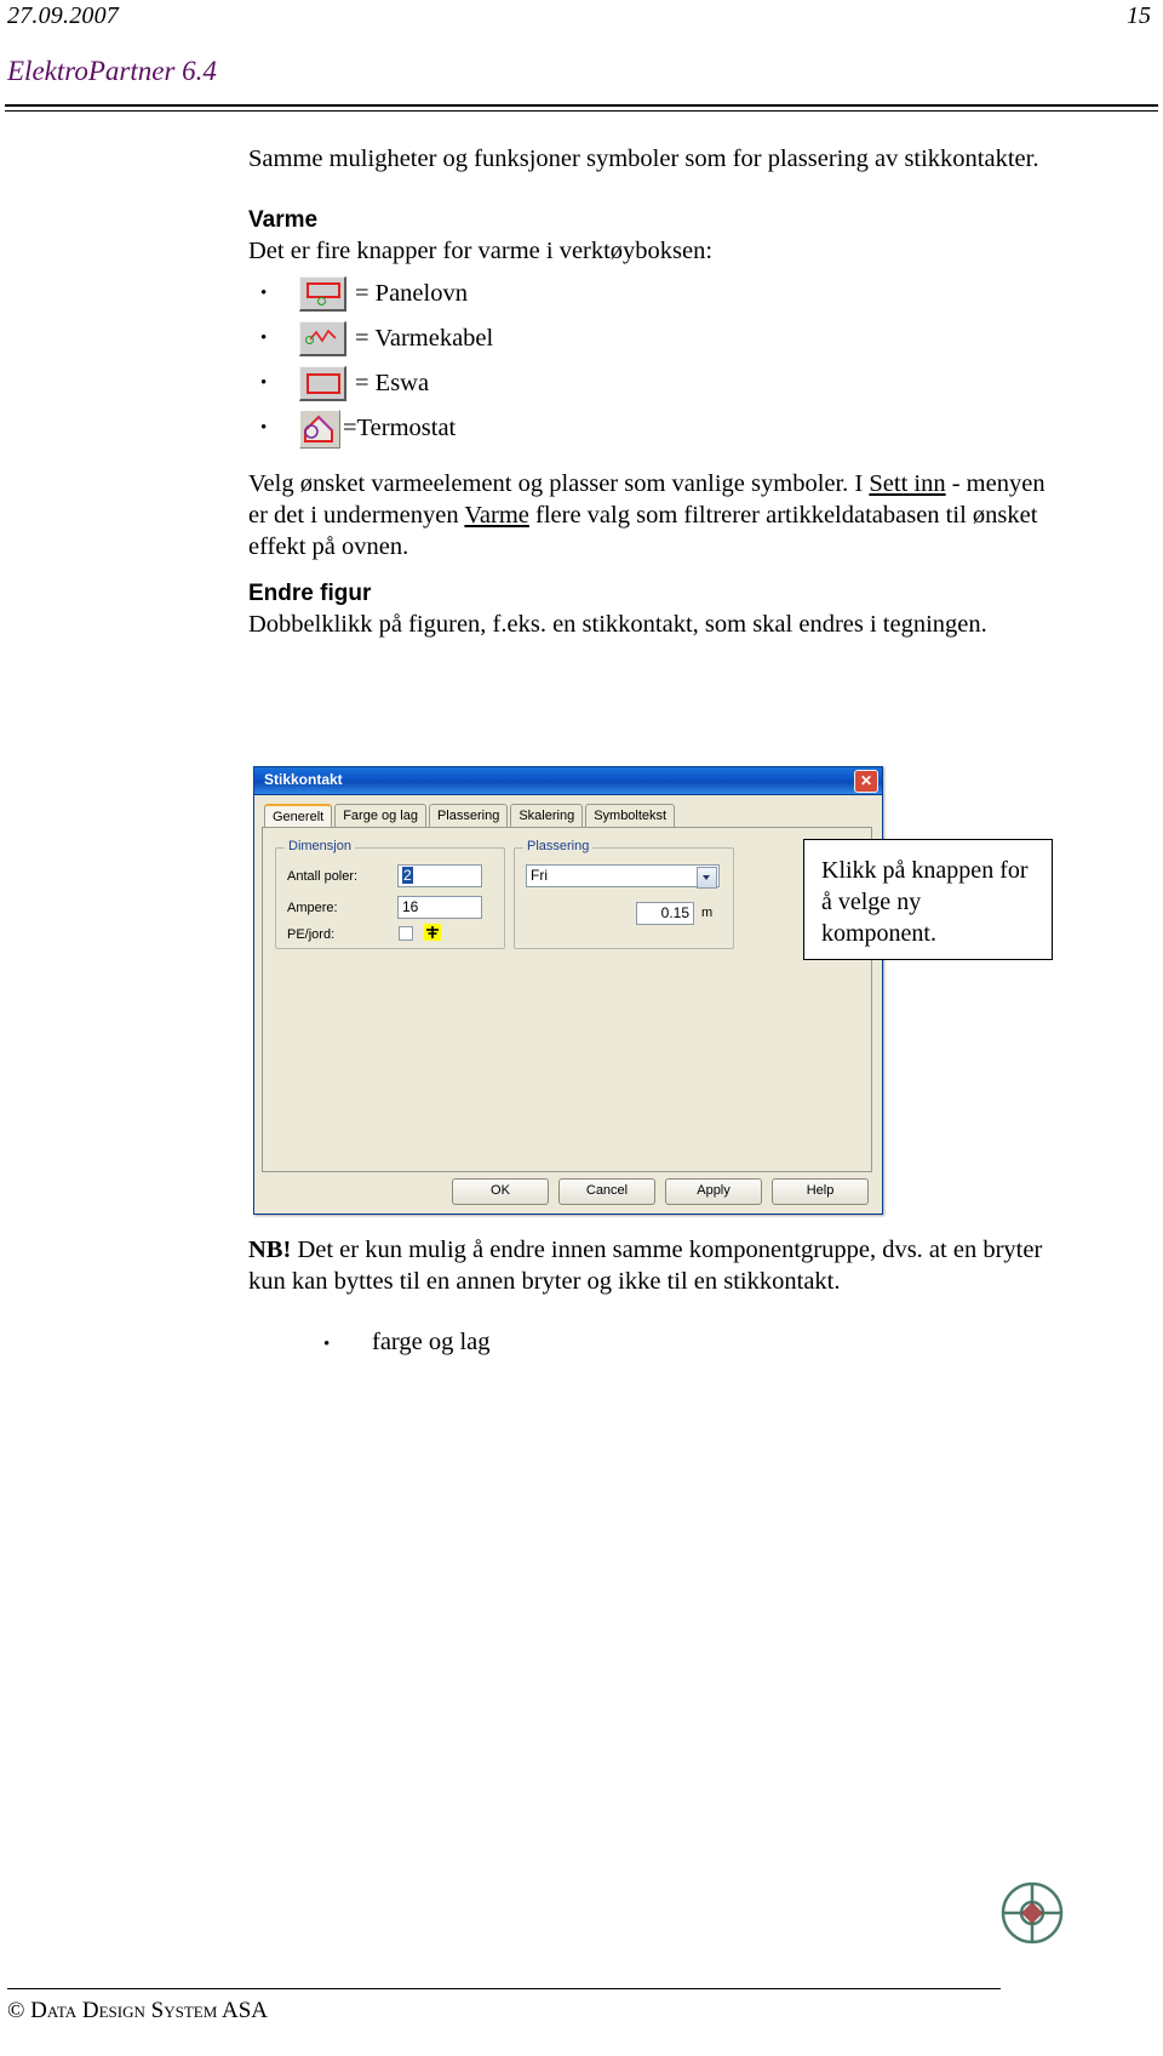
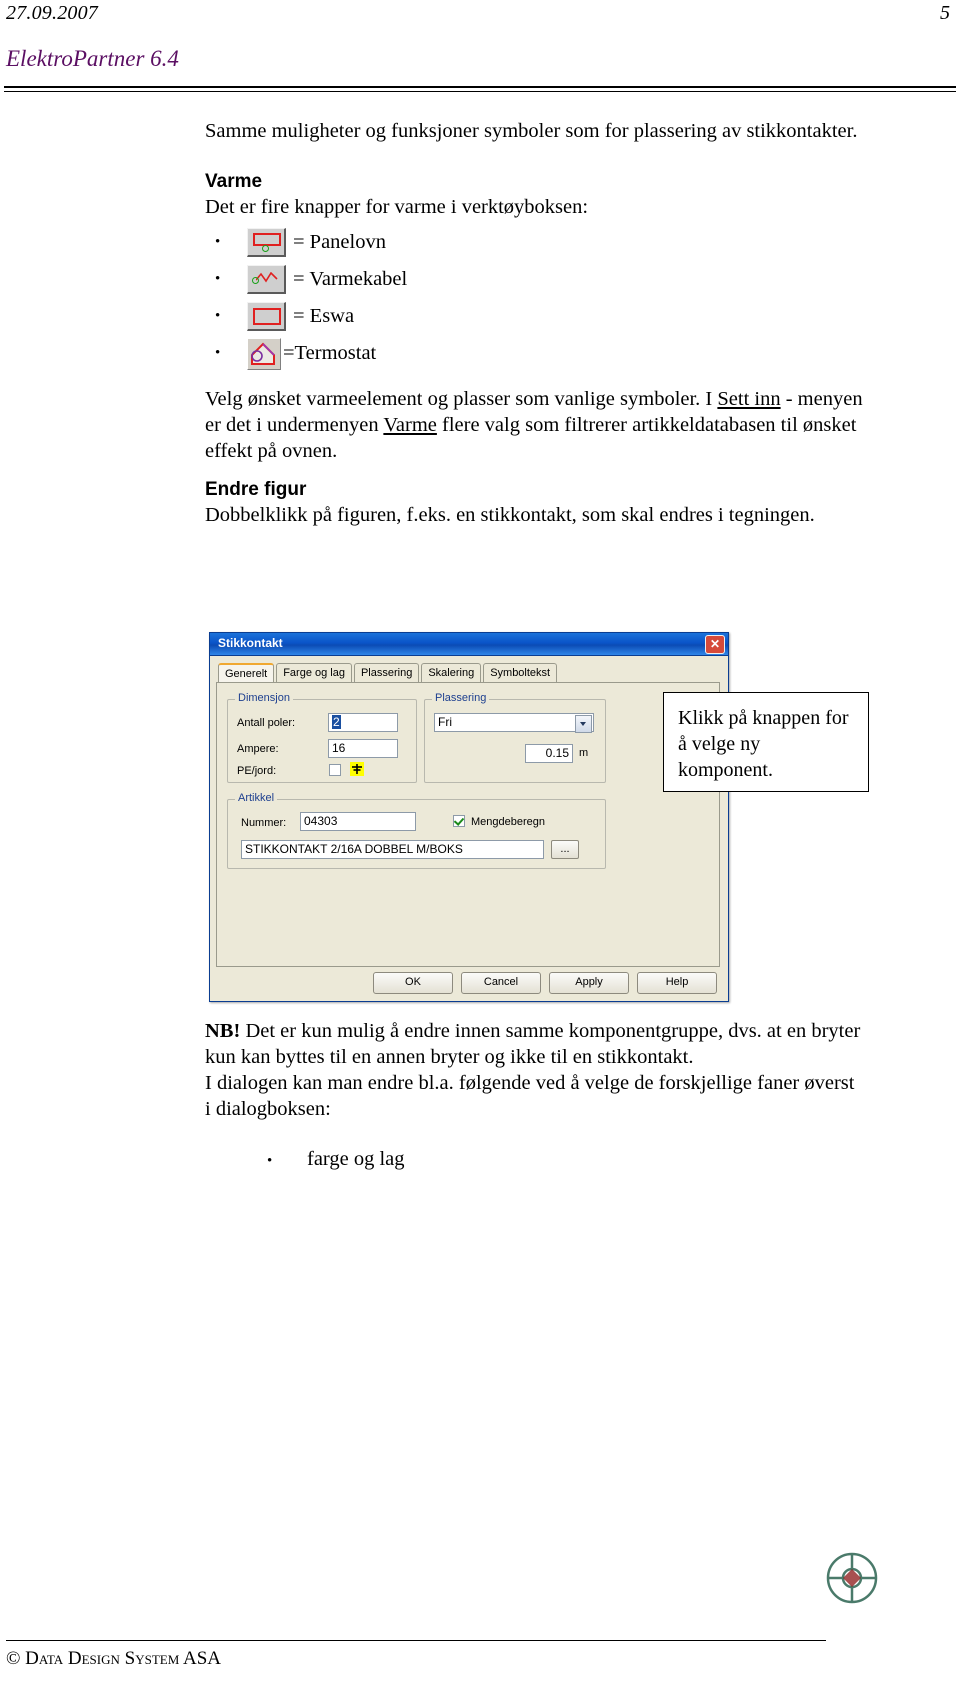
  27.09.2007
- 15
+ 5
  ElektroPartner 6.4
  Samme muligheter og funksjoner symboler som for plassering av stikkontakter.
  Varme
  Det er fire knapper for varme i verktøyboksen:
  •
  = Panelovn
  •
  = Varmekabel
  •
  = Eswa
  •
  =Termostat
  Velg ønsket varmeelement og plasser som vanlige symboler. I Sett inn - menyen er det i undermenyen Varme flere valg som filtrerer artikkeldatabasen til ønsket effekt på ovnen.
  Endre figur
  Dobbelklikk på figuren, f.eks. en stikkontakt, som skal endres i tegningen.
  Stikkontakt
  ✕
  Generelt
  Farge og lag
  Plassering
  Skalering
  Symboltekst
  Dimensjon
  Antall poler:
  2
  Ampere:
  16
  PE/jord:
  Plassering
  Fri
  0.15
  m
+ Artikkel
+ Nummer:
+ 04303
+ Mengdeberegn
+ STIKKONTAKT 2/16A DOBBEL M/BOKS
+ ...
  OK
  Cancel
  Apply
  Help
  Klikk på knappen for å velge ny komponent.
  NB! Det er kun mulig å endre innen samme komponentgruppe, dvs. at en bryter kun kan byttes til en annen bryter og ikke til en stikkontakt.
+ I dialogen kan man endre bl.a. følgende ved å velge de forskjellige faner øverst i dialogboksen:
  •
  farge og lag
  © Data Design System ASA
